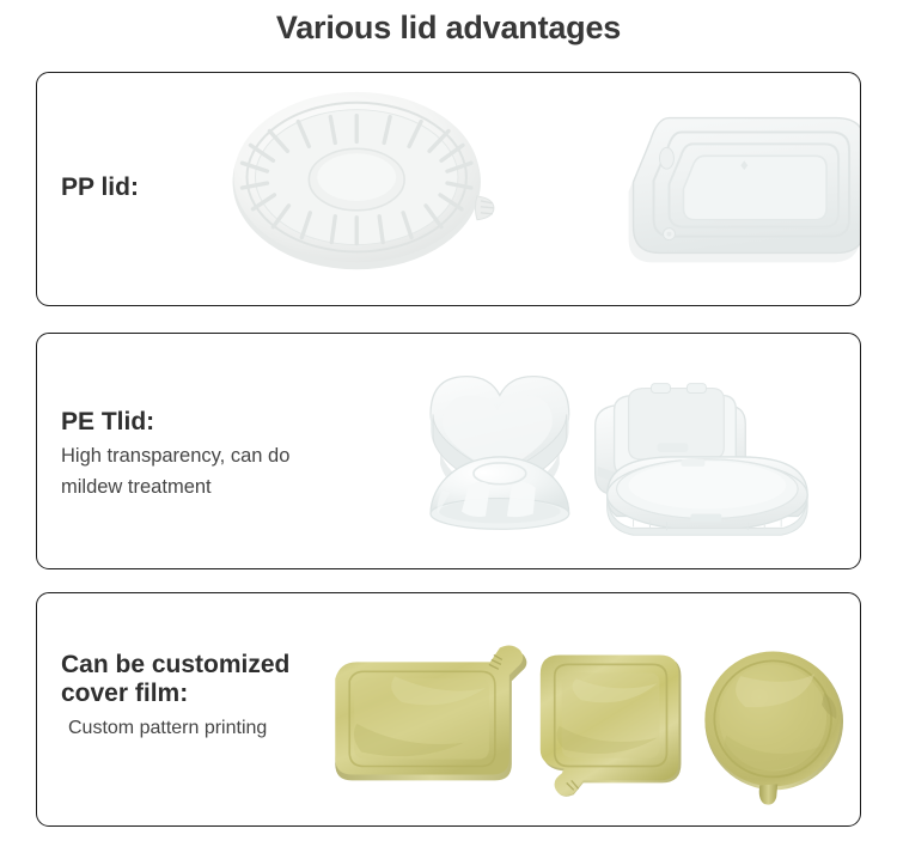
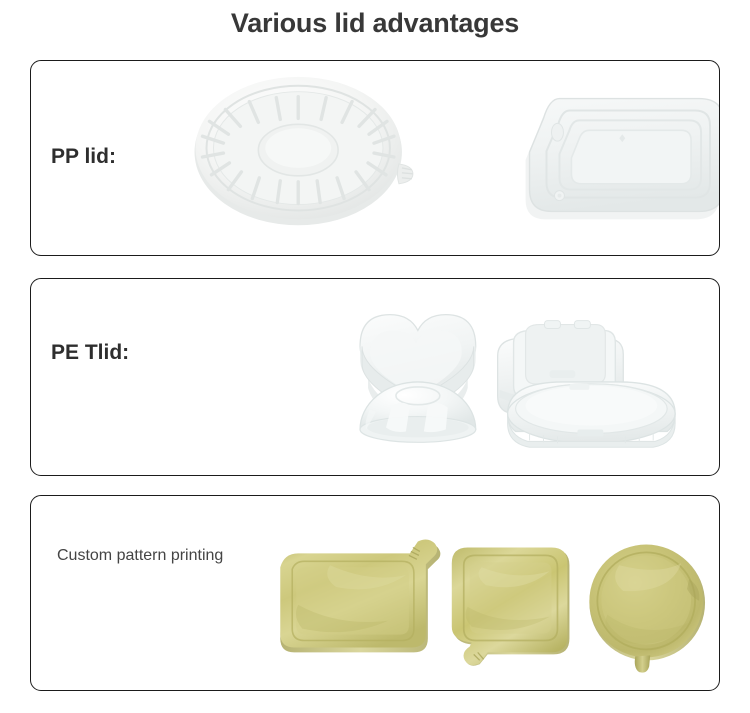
  Various lid advantages
  PP lid:
  PE Tlid:
- High transparency, can do
- mildew treatment
- Can be customized
- cover film:
  Custom pattern printing
